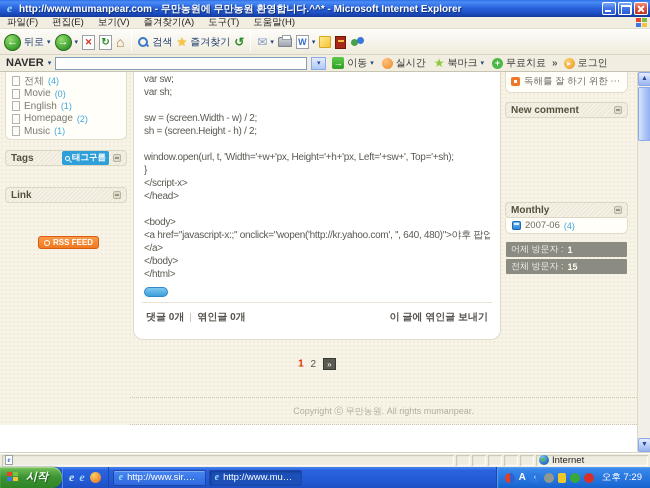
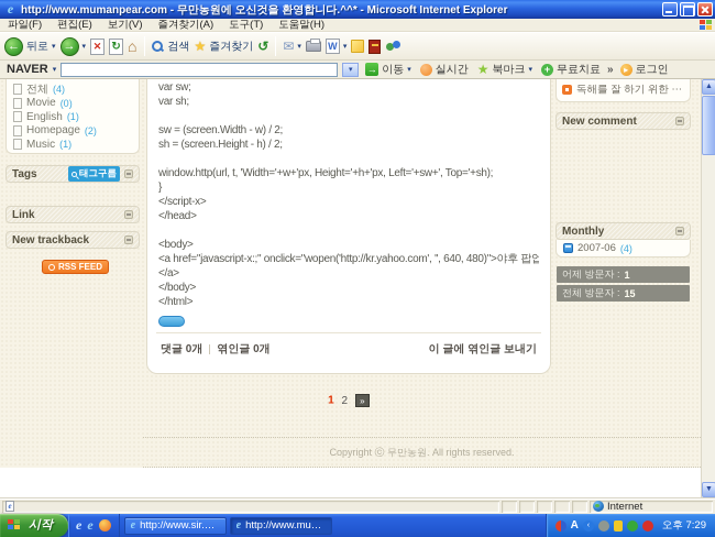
  e
- http://www.mumanpear.com - 무만농원에 무만농원 환영합니다.^^* - Microsoft Internet Explorer
+ http://www.mumanpear.com - 무만농원에 오신것을 환영합니다.^^* - Microsoft Internet Explorer
  파일(F)
  편집(E)
  보기(V)
  즐겨찾기(A)
  도구(T)
  도움말(H)
  ←
  뒤로
  →
  ✕
  ↻
  ⌂
  검색
  ★
  즐겨찾기
  ↺
  ✉
  W
  NAVER
  →
  이동
  실시간
  ★
  북마크
  +
  무료치료
  »
  ▸
  로그인
  전체
  (4)
  Movie
  (0)
  English
  (1)
  Homepage
  (2)
  Music
  (1)
  Tags
  태그구름
  Link
+ New trackback
  RSS FEED
  var sw;
  var sh;
  sw = (screen.Width - w) / 2;
  sh = (screen.Height - h) / 2;
- window.open(url, t, 'Width='+w+'px, Height='+h+'px, Left='+sw+', Top='+sh);
+ window.http(url, t, 'Width='+w+'px, Height='+h+'px, Left='+sw+', Top='+sh);
  }
  </script-x>
  </head>
  <body>
  <a href="javascript-x:;" onclick="wopen('http://kr.yahoo.com', '', 640, 480)">야후 팝업
  </a>
  </body>
  </html>
  댓글 0개
  엮인글 0개
  이 글에 엮인글 보내기
  1 2 »
  독해를 잘 하기 위한 ⋯
  New comment
  Monthly
  2007-06
  (4)
  어제 방문자 :
  1
  전체 방문자 :
  15
- Copyright ⓒ 무만농원. All rights mumanpear.
+ Copyright ⓒ 무만농원. All rights reserved.
  e
  Internet
  시작
  e
  e
  e
  http://www.sir.co.
  e
  http://www.mum..
  A
  오후 7:29
